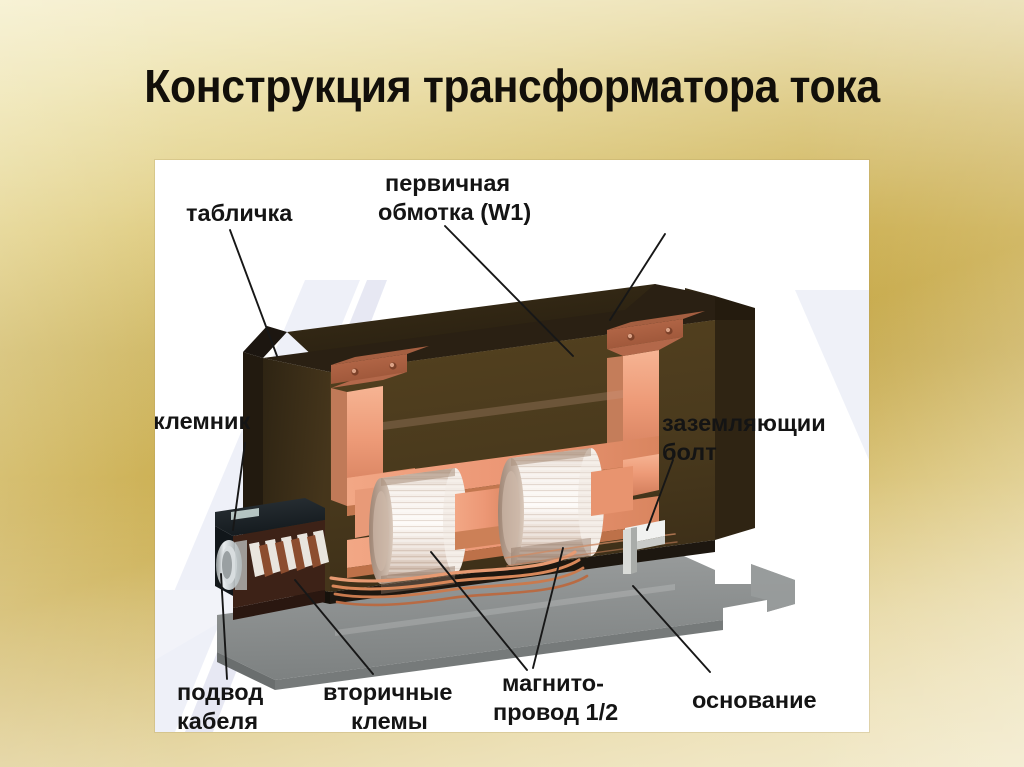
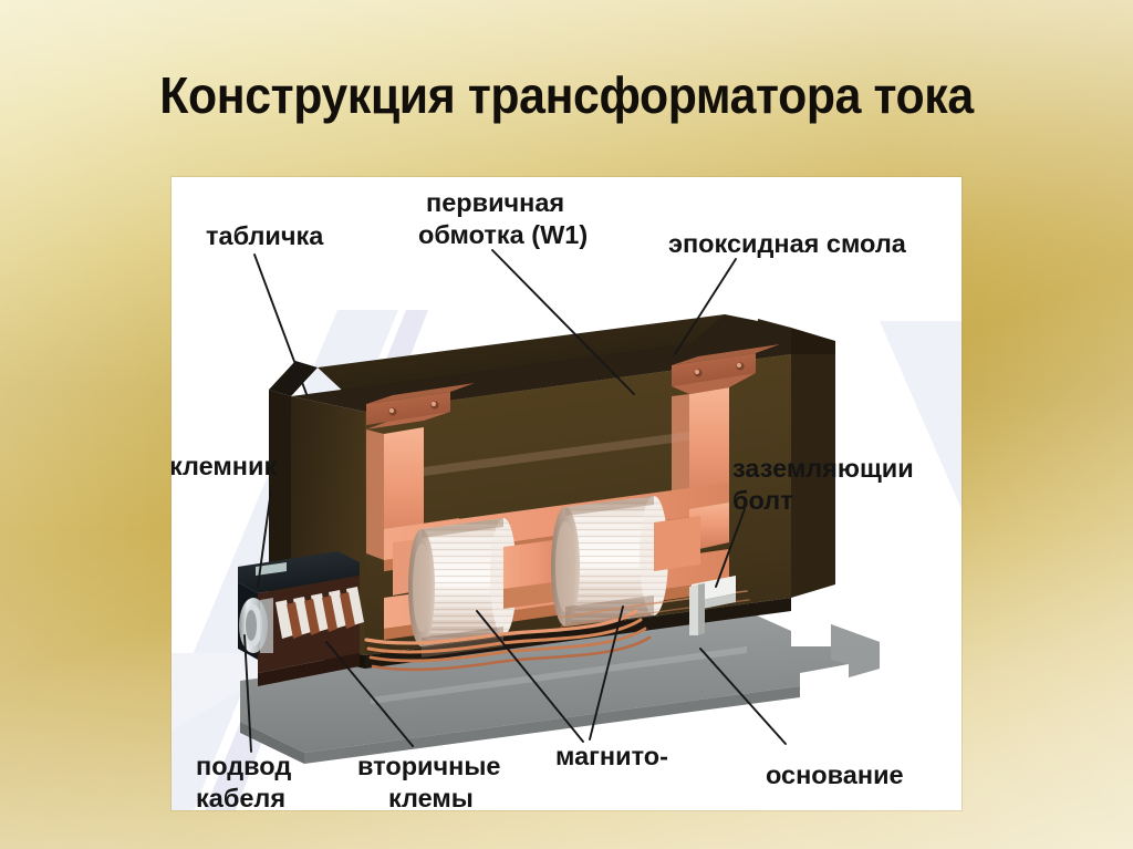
  Конструкция трансформатора тока
  табличка
  первичная
  обмотка (W1)
+ эпоксидная смола
  клемник
  заземляющии
  болт
  подвод
  кабеля
  вторичные
  клемы
  магнито-
- провод 1/2
  основание
